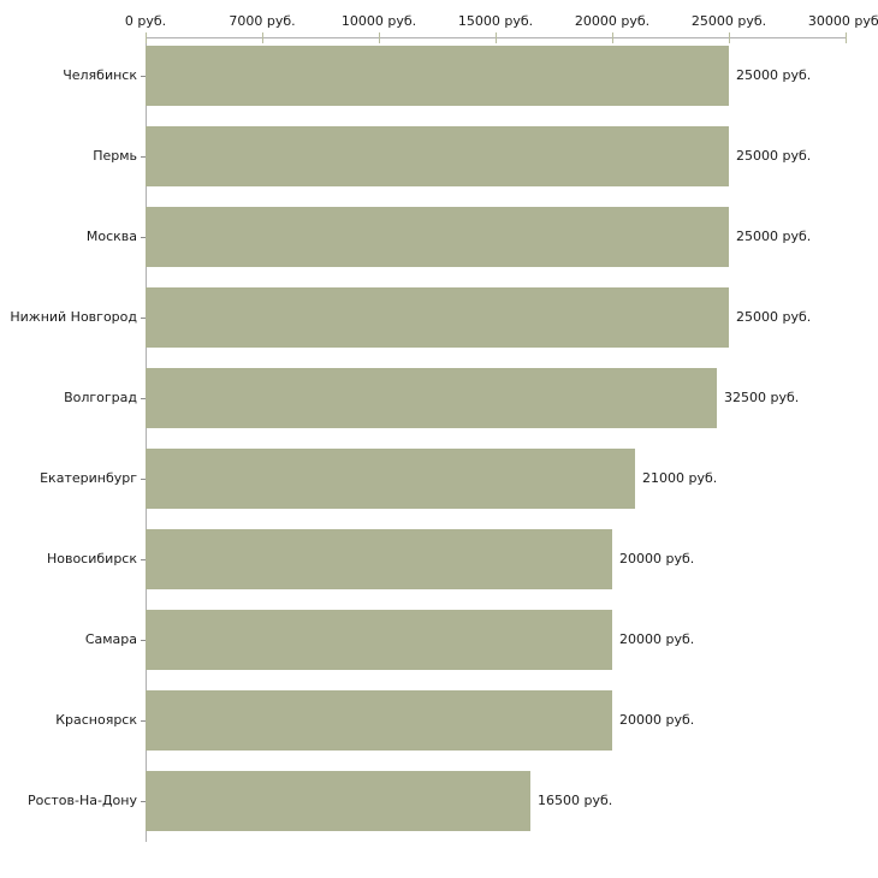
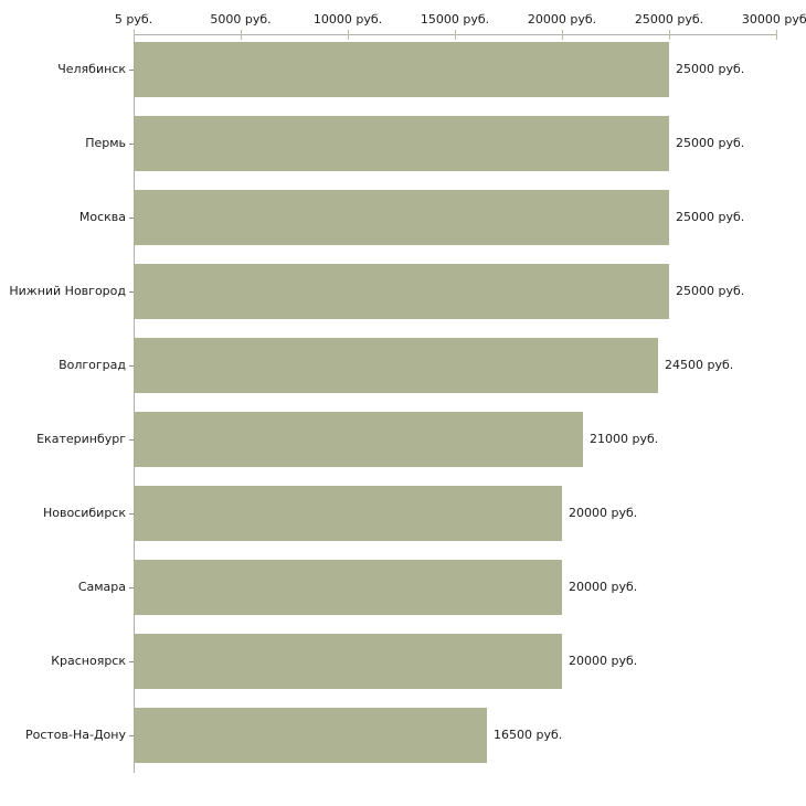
- 0 руб.
+ 5 руб.
- 7000 руб.
+ 5000 руб.
  10000 руб.
  15000 руб.
  20000 руб.
  25000 руб.
  30000 руб
  Челябинск
  Пермь
  Москва
  Нижний Новгород
  Волгоград
  Екатеринбург
  Новосибирск
  Самара
  Красноярск
  Ростов-На-Дону
  25000 руб.
  25000 руб.
  25000 руб.
  25000 руб.
- 32500 руб.
+ 24500 руб.
  21000 руб.
  20000 руб.
  20000 руб.
  20000 руб.
  16500 руб.
